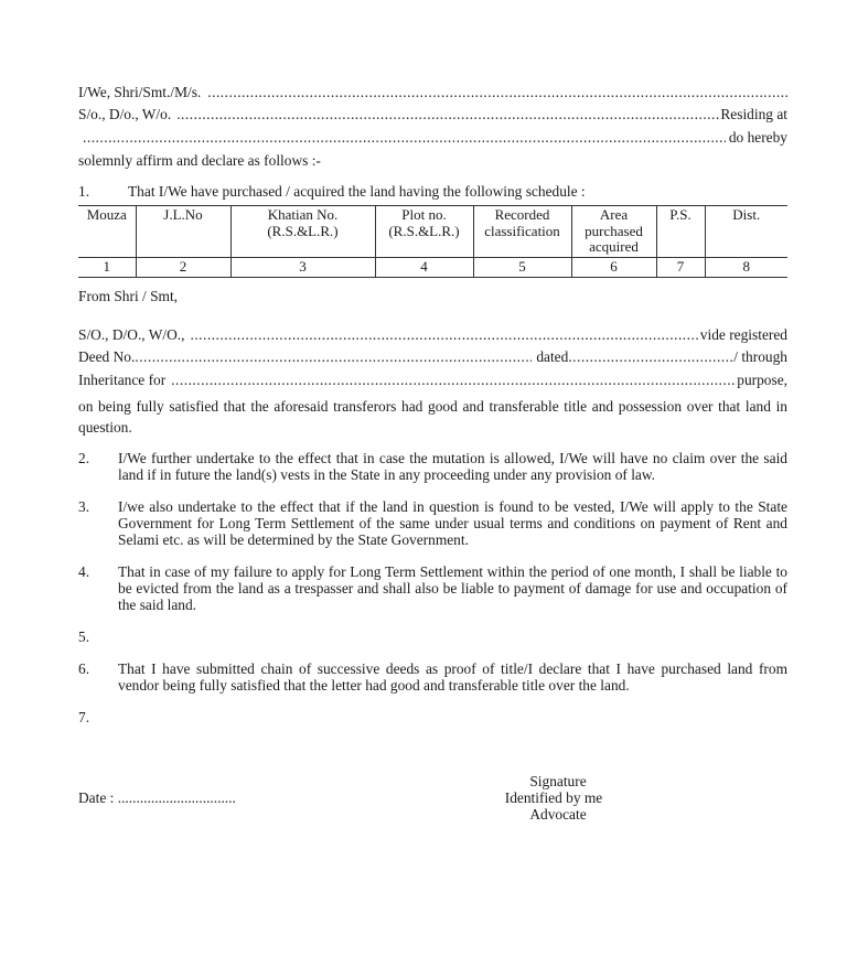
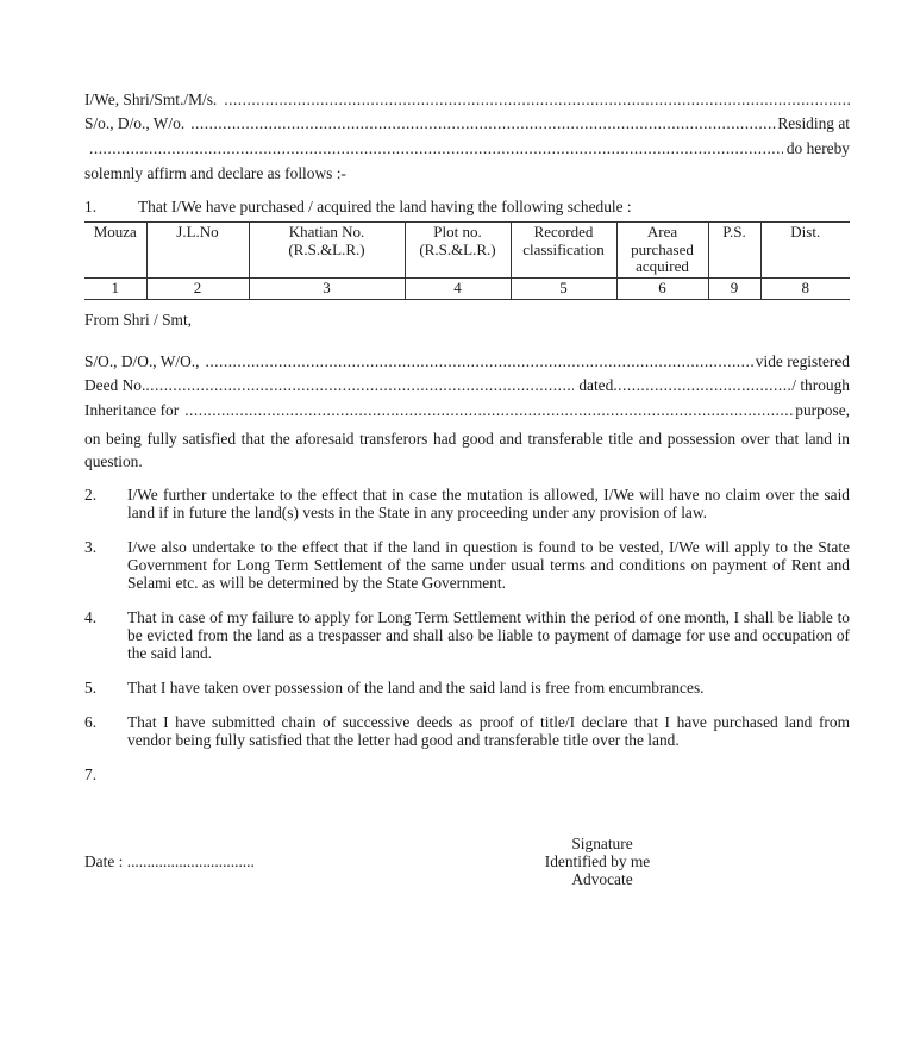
  I/We, Shri/Smt./M/s.
  S/o., D/o., W/o.
  Residing at
  do hereby
  solemnly affirm and declare as follows :-
  1.
  That I/We have purchased / acquired the land having the following schedule :
  Mouza	J.L.No	Khatian No.(R.S.&L.R.)	Plot no.(R.S.&L.R.)	Recordedclassification	Areapurchasedacquired	P.S.	Dist.
- 1	2	3	4	5	6	7	8
+ 1	2	3	4	5	6	9	8
  From Shri / Smt,
  S/O., D/O., W/O.,
  vide registered
  Deed No.
  dated
  / through
  Inheritance for
  purpose,
  on being fully satisfied that the aforesaid transferors had good and transferable title and possession over that land in question.
  2.
  I/We further undertake to the effect that in case the mutation is allowed, I/We will have no claim over the said land if in future the land(s) vests in the State in any proceeding under any provision of law.
  3.
  I/we also undertake to the effect that if the land in question is found to be vested, I/We will apply to the State Government for Long Term Settlement of the same under usual terms and conditions on payment of Rent and Selami etc. as will be determined by the State Government.
  4.
  That in case of my failure to apply for Long Term Settlement within the period of one month, I shall be liable to be evicted from the land as a trespasser and shall also be liable to payment of damage for use and occupation of the said land.
  5.
+ That I have taken over possession of the land and the said land is free from encumbrances.
  6.
  That I have submitted chain of successive deeds as proof of title/I declare that I have purchased land from vendor being fully satisfied that the letter had good and transferable title over the land.
  7.
  Date : ................................
  Signature
  Identified by me
  Advocate
